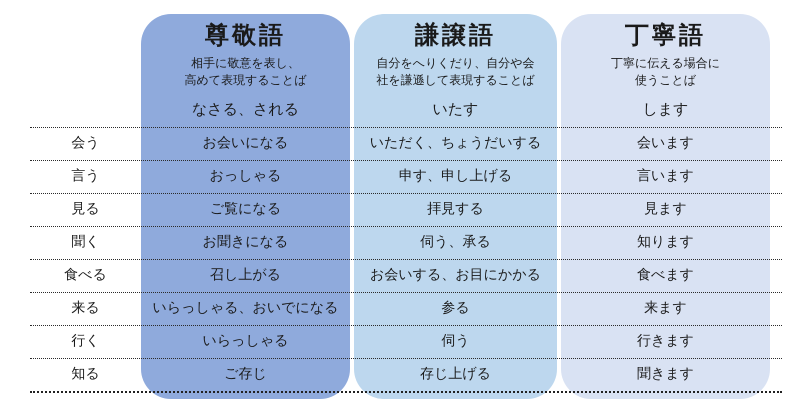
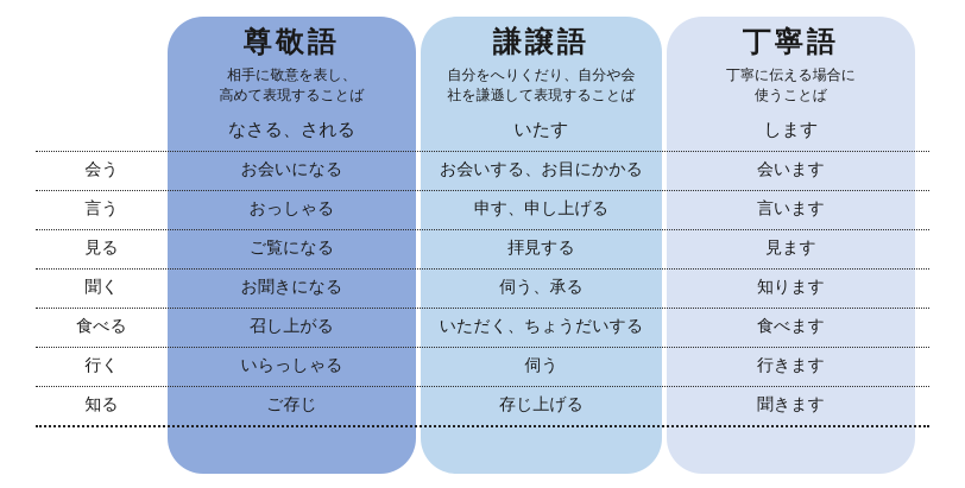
  尊敬語
  相手に敬意を表し、
  高めて表現することば
  なさる、される
  謙譲語
  自分をへりくだり、自分や会
  社を謙遜して表現することば
  いたす
  丁寧語
  丁寧に伝える場合に
  使うことば
  します
  会う
  お会いになる
- いただく、ちょうだいする
+ お会いする、お目にかかる
  会います
  言う
  おっしゃる
  申す、申し上げる
  言います
  見る
  ご覧になる
  拝見する
  見ます
  聞く
  お聞きになる
  伺う、承る
  知ります
  食べる
  召し上がる
- お会いする、お目にかかる
+ いただく、ちょうだいする
  食べます
- 来る
- いらっしゃる、おいでになる
- 参る
- 来ます
  行く
  いらっしゃる
  伺う
  行きます
  知る
  ご存じ
  存じ上げる
  聞きます
